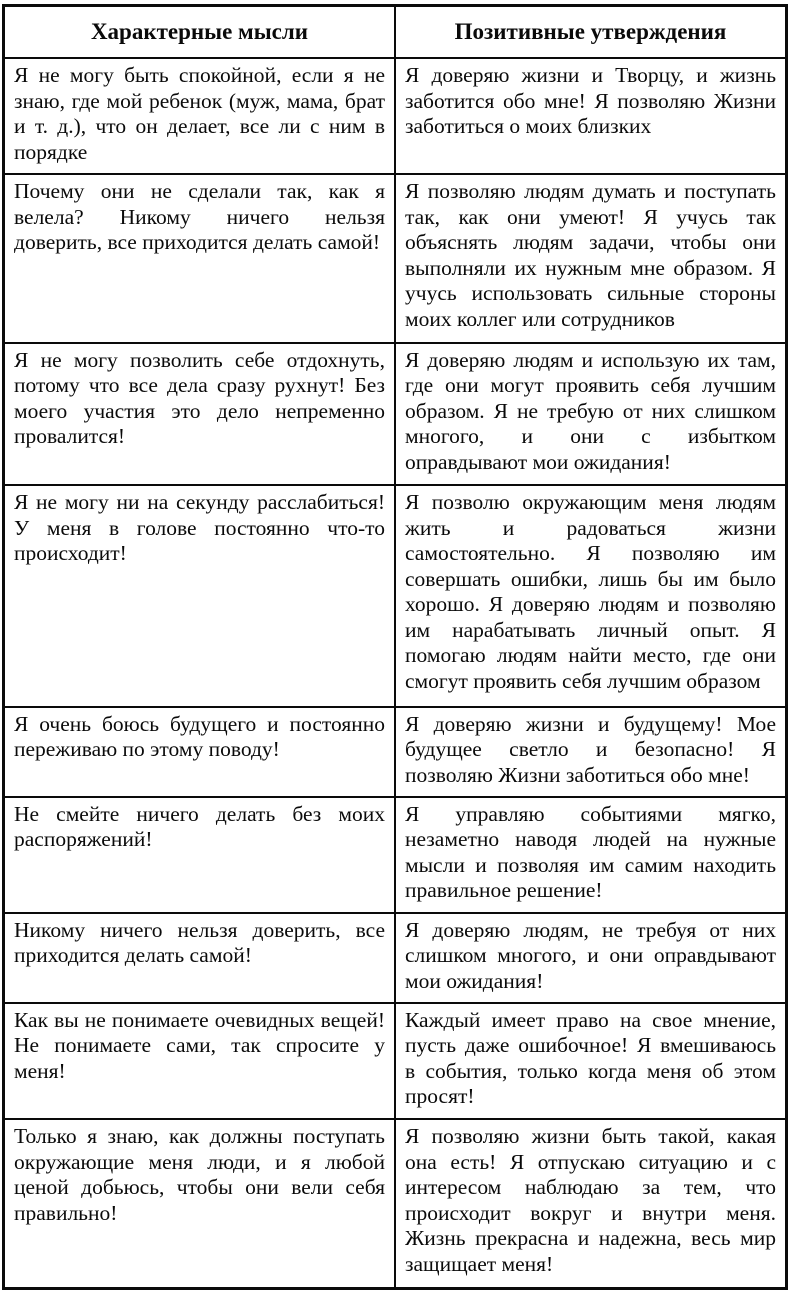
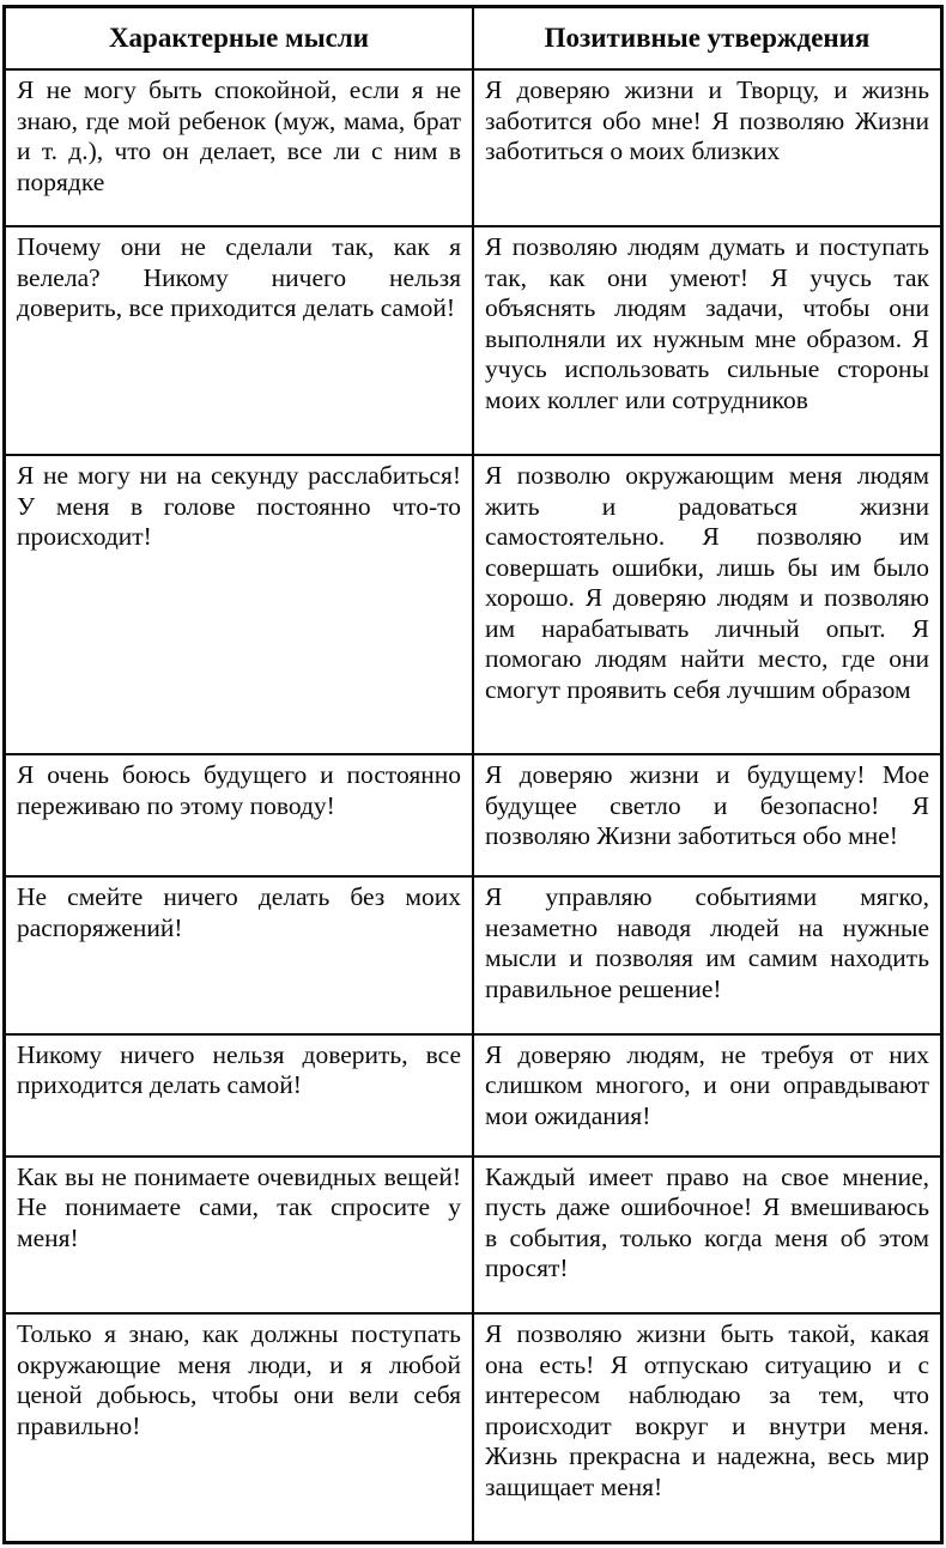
  Характерные мысли	Позитивные утверждения
  Я не могу быть спокойной, если я не знаю, где мой ребенок (муж, мама, брат и т. д.), что он делает, все ли с ним в порядке	Я доверяю жизни и Творцу, и жизнь заботится обо мне! Я позволяю Жизни заботиться о моих близких
  Почему они не сделали так, как я велела? Никому ничего нельзя доверить, все приходится делать самой!	Я позволяю людям думать и поступать так, как они умеют! Я учусь так объяснять людям задачи, чтобы они выполняли их нужным мне образом. Я учусь использовать сильные стороны моих коллег или сотрудников
- Я не могу позволить себе отдохнуть, потому что все дела сразу рухнут! Без моего участия это дело непременно провалится!	Я доверяю людям и использую их там, где они могут проявить себя лучшим образом. Я не требую от них слишком многого, и они с избытком оправдывают мои ожидания!
  Я не могу ни на секунду расслабиться! У меня в голове постоянно что-то происходит!	Я позволю окружающим меня людям жить и радоваться жизни самостоятельно. Я позволяю им совершать ошибки, лишь бы им было хорошо. Я доверяю людям и позволяю им нарабатывать личный опыт. Я помогаю людям найти место, где они смогут проявить себя лучшим образом
  Я очень боюсь будущего и постоянно переживаю по этому поводу!	Я доверяю жизни и будущему! Мое будущее светло и безопасно! Я позволяю Жизни заботиться обо мне!
  Не смейте ничего делать без моих распоряжений!	Я управляю событиями мягко, незаметно наводя людей на нужные мысли и позволяя им самим находить правильное решение!
  Никому ничего нельзя доверить, все приходится делать самой!	Я доверяю людям, не требуя от них слишком многого, и они оправдывают мои ожидания!
  Как вы не понимаете очевидных вещей! Не понимаете сами, так спросите у меня!	Каждый имеет право на свое мнение, пусть даже ошибочное! Я вмешиваюсь в события, только когда меня об этом просят!
  Только я знаю, как должны поступать окружающие меня люди, и я любой ценой добьюсь, чтобы они вели себя правильно!	Я позволяю жизни быть такой, какая она есть! Я отпускаю ситуацию и с интересом наблюдаю за тем, что происходит вокруг и внутри меня. Жизнь прекрасна и надежна, весь мир защищает меня!
